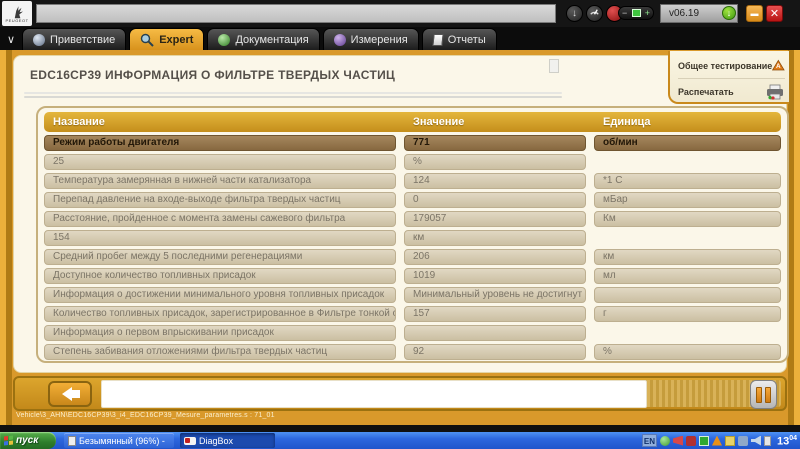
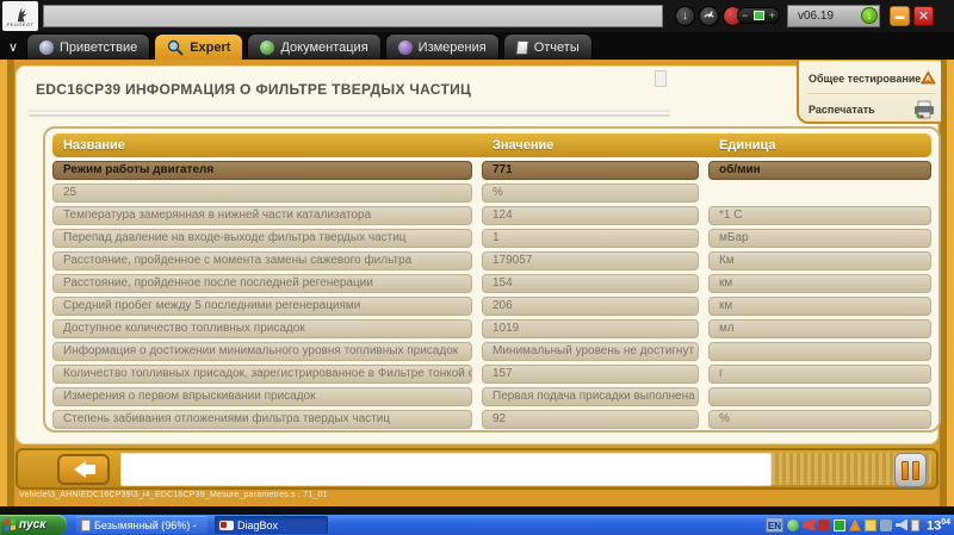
  ↓
  −
  +
  v06.19
  ↓
  ▬
  ✕
  ∨
  Приветствие
  Expert
  Документация
  Измерения
  Отчеты
  EDC16CP39 ИНФОРМАЦИЯ О ФИЛЬТРЕ ТВЕРДЫХ ЧАСТИЦ
  Общее тестирование
  Распечатать
  Название
  Значение
  Единица
  Режим работы двигателя
  771
  об/мин
  25
  %
  Температура замерянная в нижней части катализатора
  124
  *1 C
  Перепад давление на входе-выходе фильтра твердых частиц
- 0
+ 1
  мБар
  Расстояние, пройденное с момента замены сажевого фильтра
  179057
  Км
+ Расстояние, пройденное после последней регенерации
  154
  км
  Средний пробег между 5 последними регенерациями
  206
  км
  Доступное количество топливных присадок
  1019
  мл
  Информация о достижении минимального уровня топливных присадок
  Минимальный уровень не достигнут
  Количество топливных присадок, зарегистрированное в Фильтре тонкой о
  157
  г
- Информация о первом впрыскивании присадок
+ Измерения о первом впрыскивании присадок
+ Первая подача присадки выполнена
  Степень забивания отложениями фильтра твердых частиц
  92
  %
  пуск
  Безымянный (96%) -
  DiagBox
  EN
